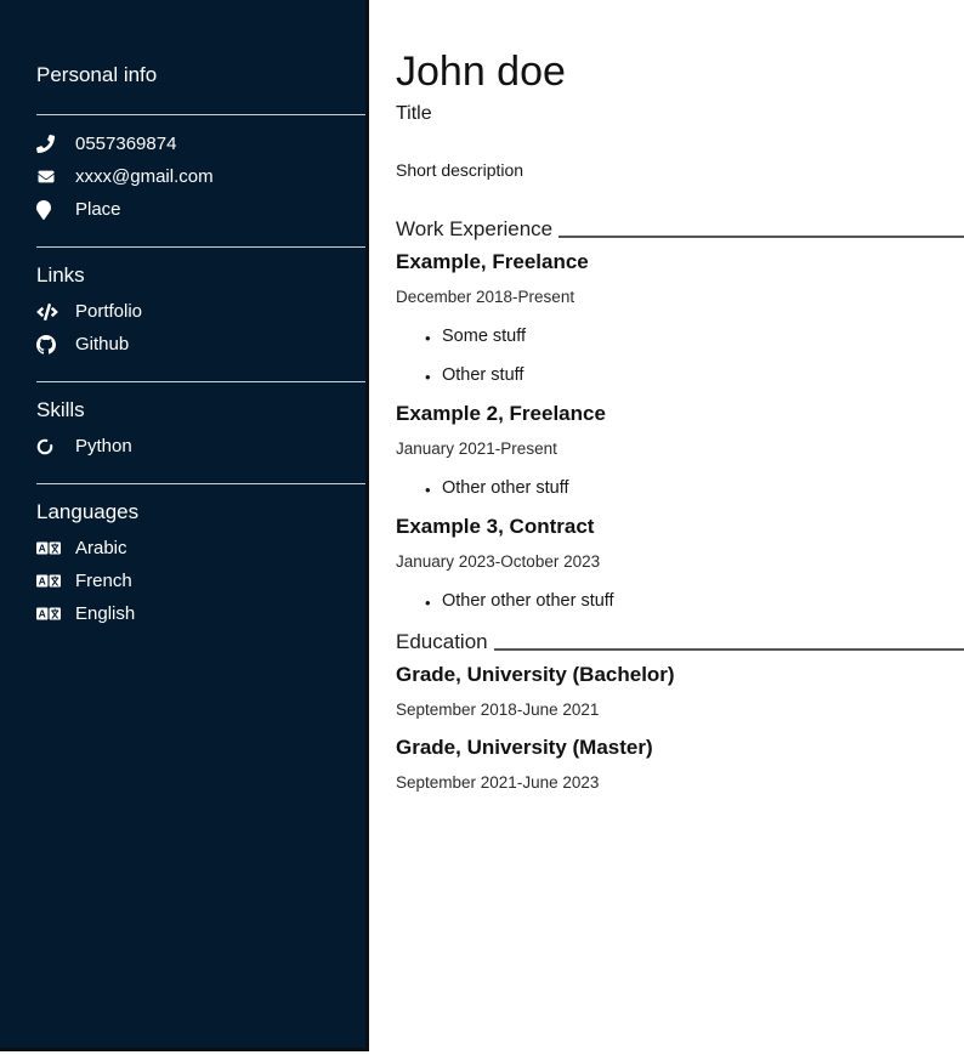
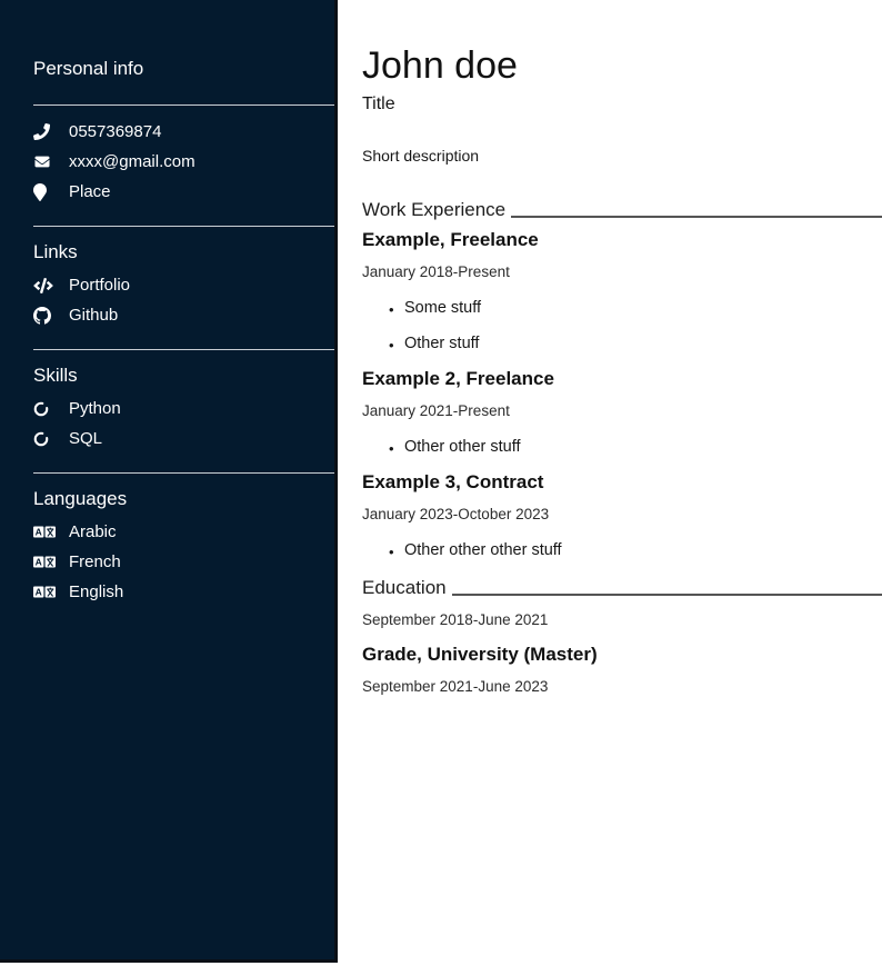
  Personal info
  0557369874
  xxxx@gmail.com
  Place
  Links
  Portfolio
  Github
  Skills
  Python
+ SQL
  Languages
  A
  Arabic
  A
  French
  A
  English
  John doe
  Title
  Short description
  Work Experience
  Example, Freelance
- December 2018-Present
+ January 2018-Present
  Some stuff
  Other stuff
  Example 2, Freelance
  January 2021-Present
  Other other stuff
  Example 3, Contract
  January 2023-October 2023
  Other other other stuff
  Education
- Grade, University (Bachelor)
  September 2018-June 2021
  Grade, University (Master)
  September 2021-June 2023
